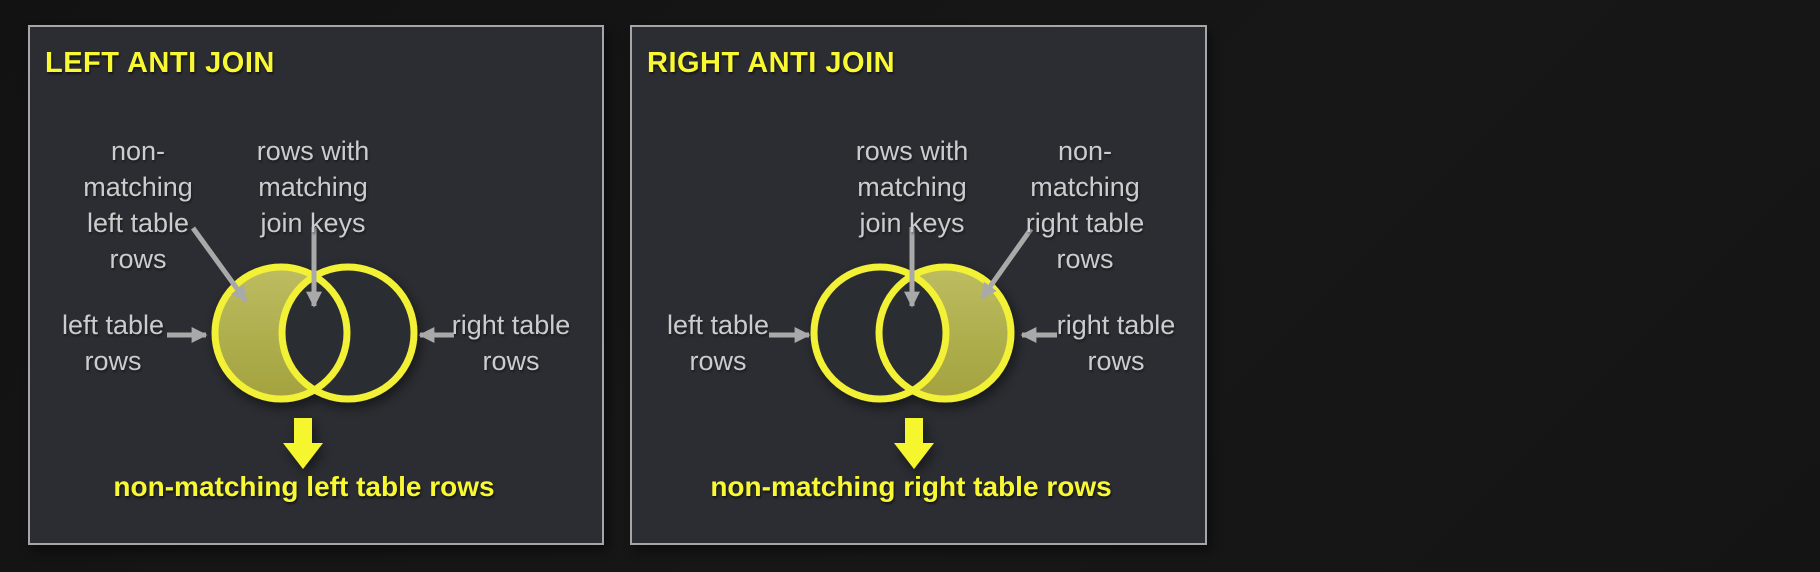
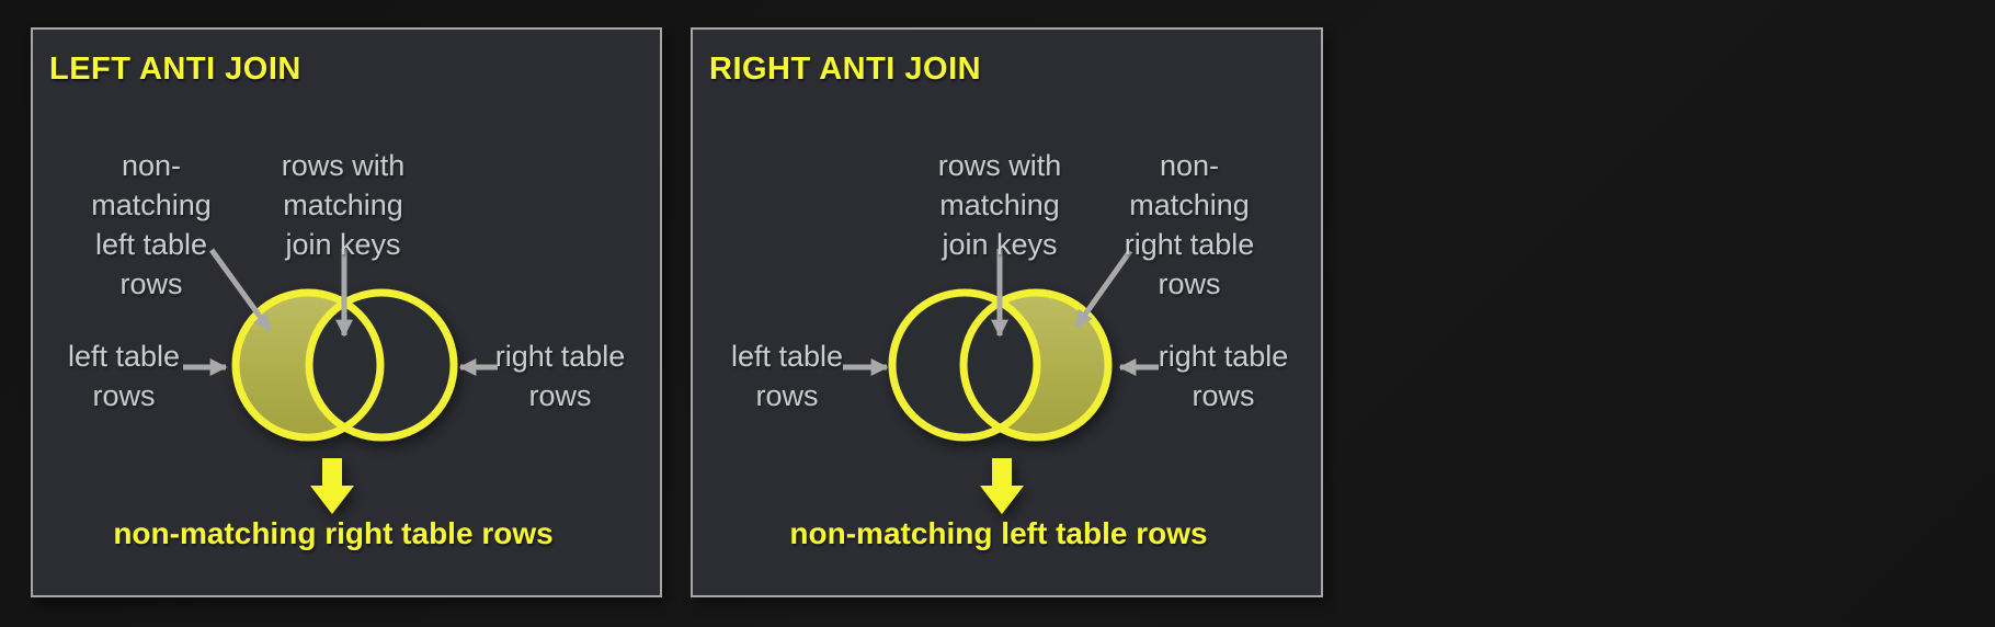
  LEFT ANTI JOIN
  non-
  matching
  left table
  rows
  rows with
  matching
  join keys
  left table
  rows
  right table
  rows
- non-matching left table rows
+ non-matching right table rows
  RIGHT ANTI JOIN
  rows with
  matching
  join keys
  non-
  matching
  right table
  rows
  left table
  rows
  right table
  rows
- non-matching right table rows
+ non-matching left table rows
